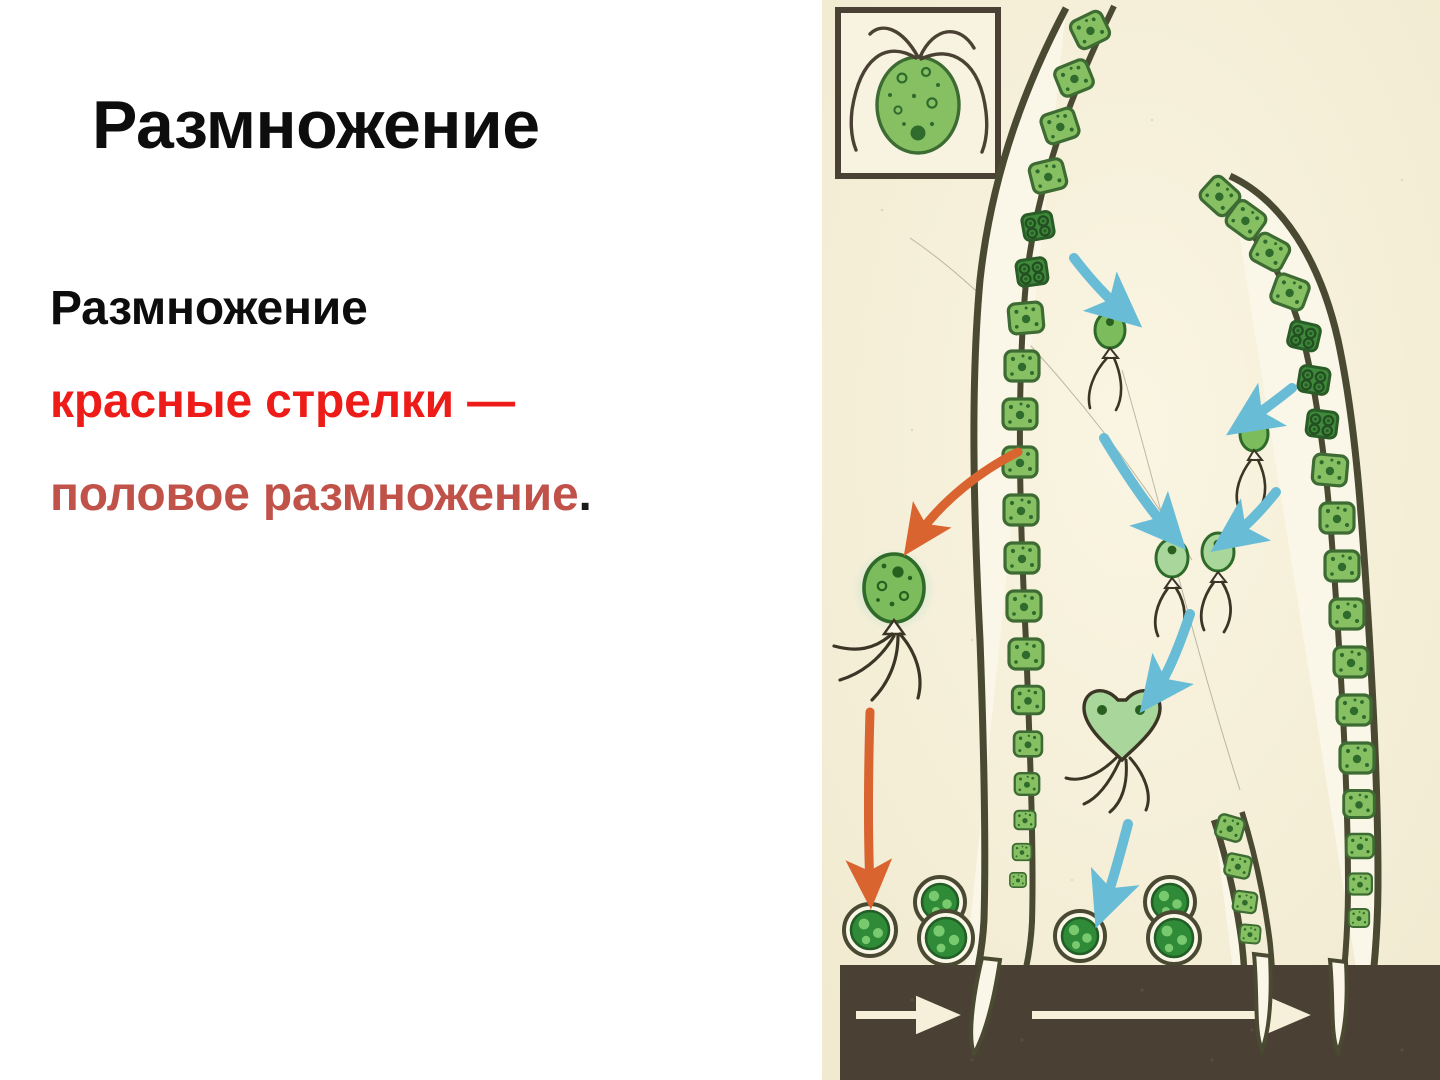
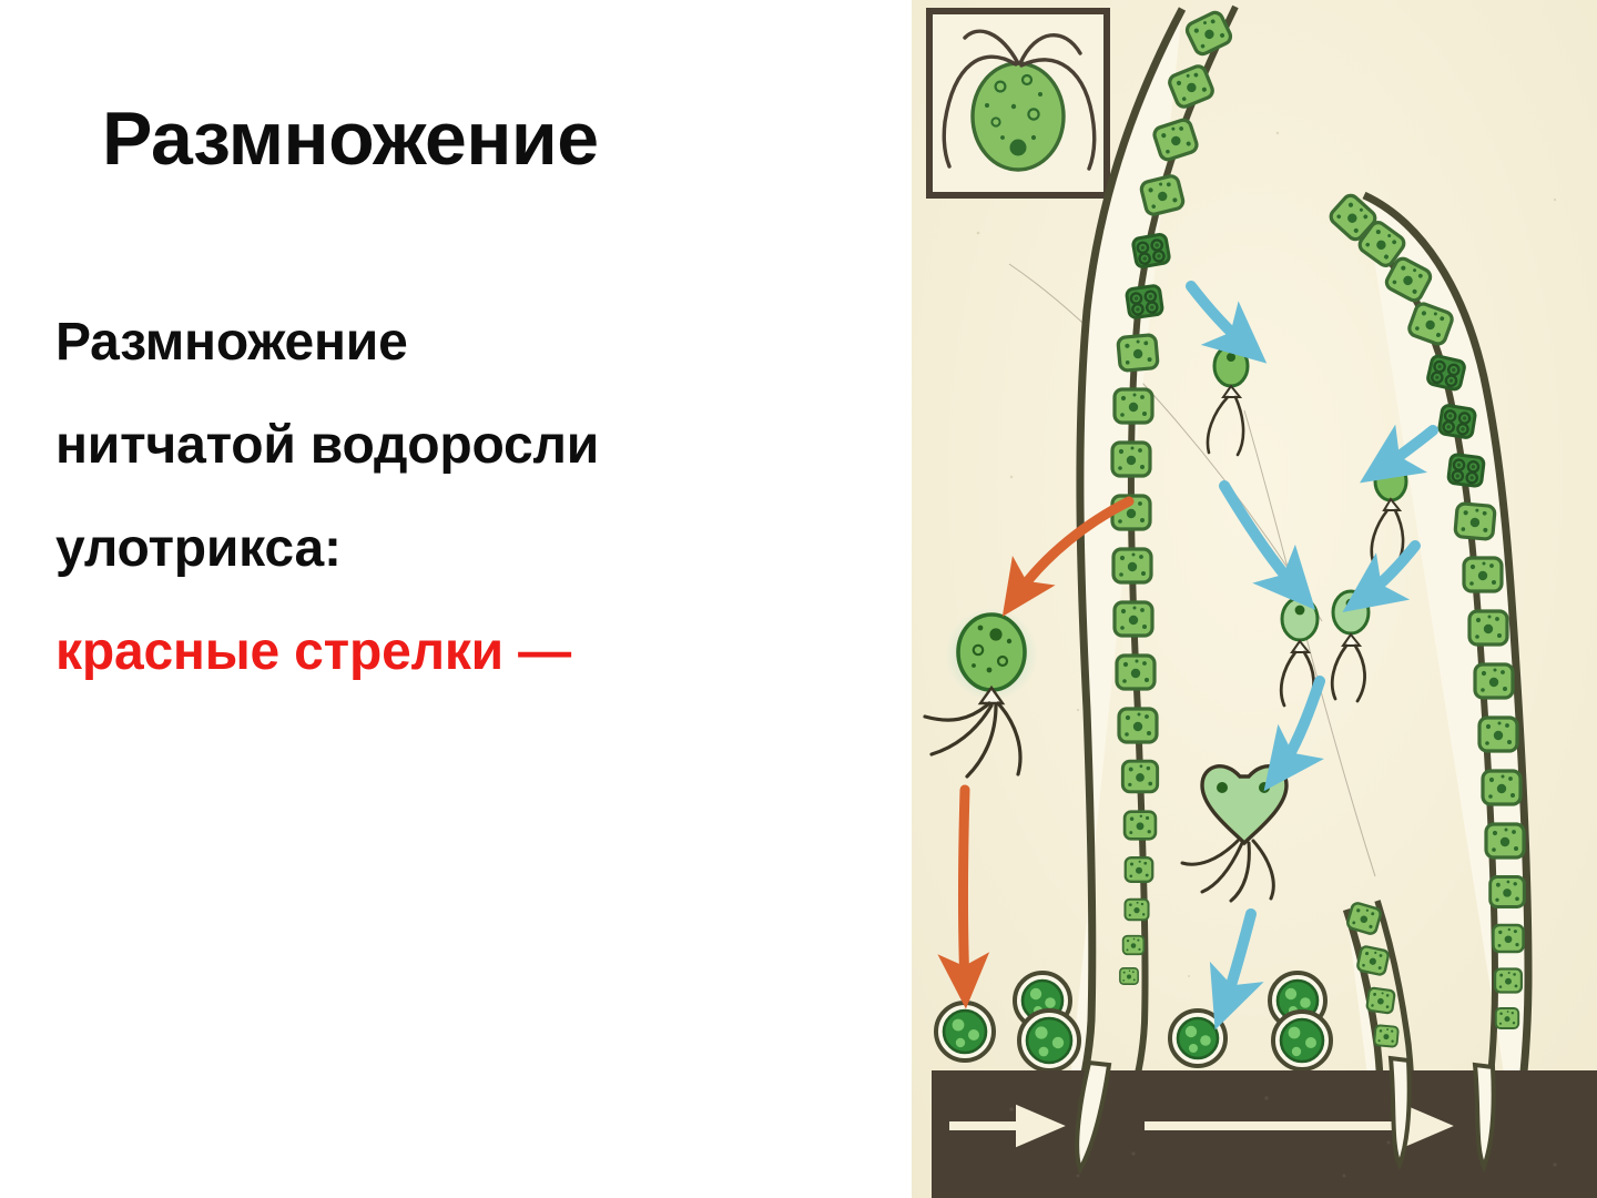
  Размножение
  Размножение
+ нитчатой водоросли
+ улотрикса:
  красные стрелки —
- половое размножение.
